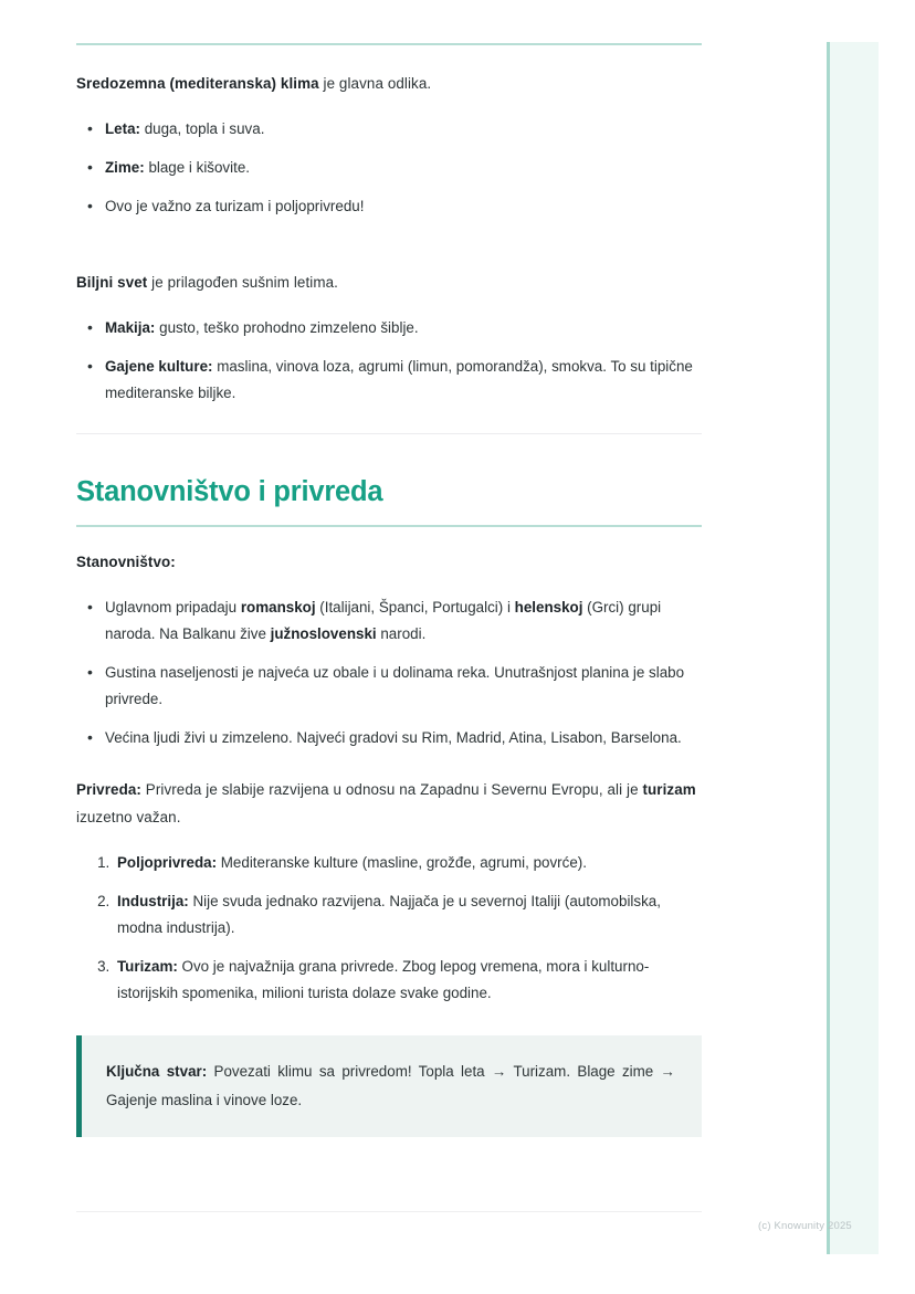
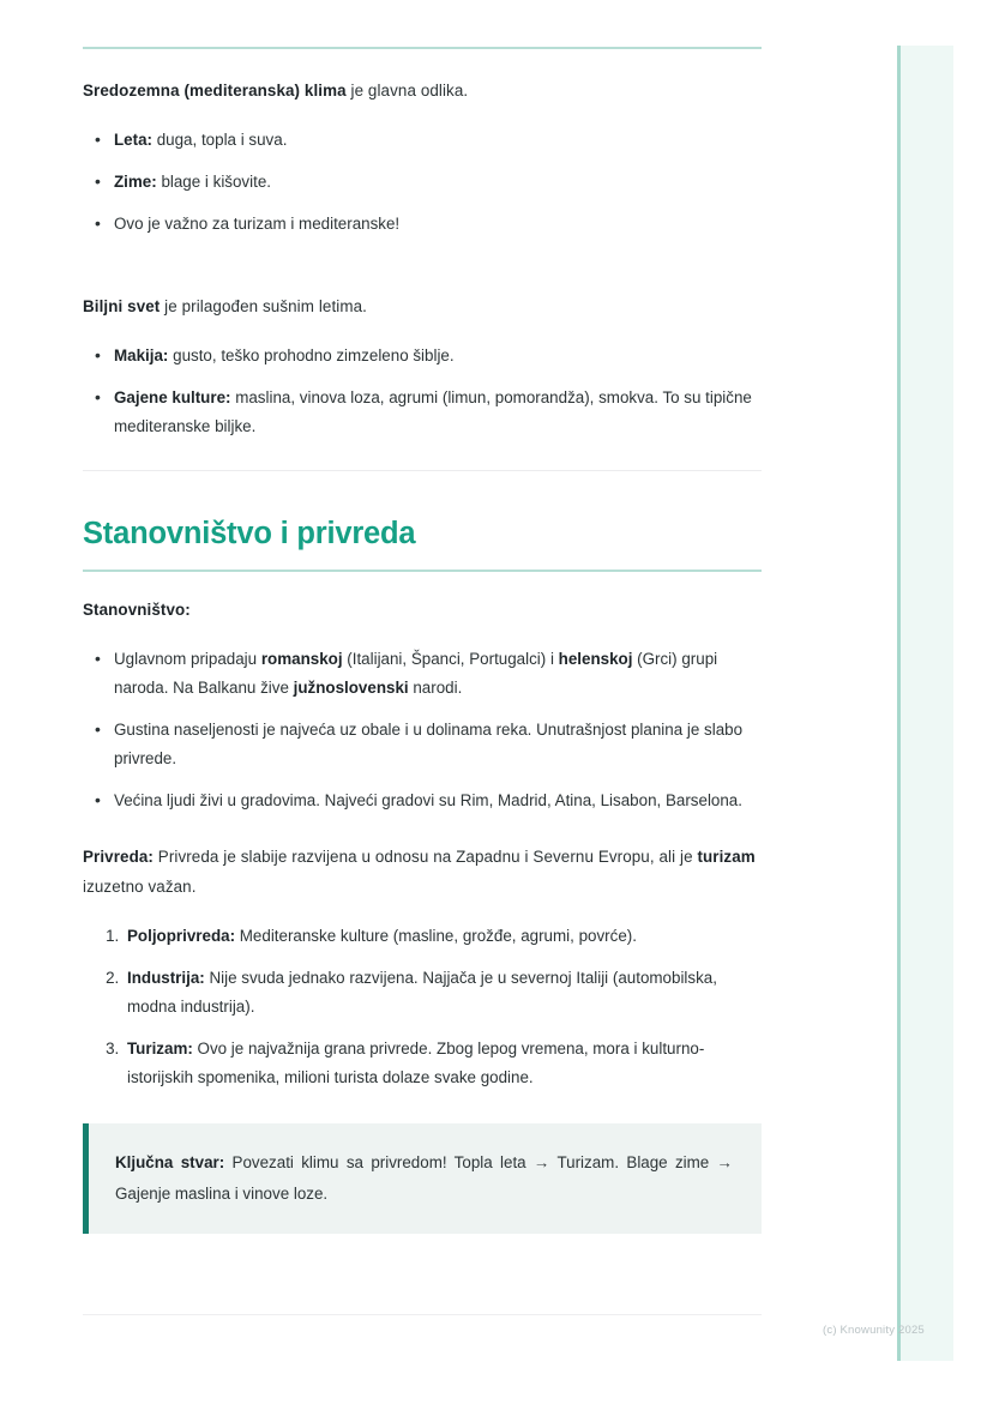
  Sredozemna (mediteranska) klima je glavna odlika.
  Leta: duga, topla i suva.
  Zime: blage i kišovite.
- Ovo je važno za turizam i poljoprivredu!
+ Ovo je važno za turizam i mediteranske!
  Biljni svet je prilagođen sušnim letima.
  Makija: gusto, teško prohodno zimzeleno šiblje.
  Gajene kulture: maslina, vinova loza, agrumi (limun, pomorandža), smokva. To su tipične mediteranske biljke.
  Stanovništvo i privreda
  Stanovništvo:
  Uglavnom pripadaju romanskoj (Italijani, Španci, Portugalci) i helenskoj (Grci) grupi naroda. Na Balkanu žive južnoslovenski narodi.
  Gustina naseljenosti je najveća uz obale i u dolinama reka. Unutrašnjost planina je slabo privrede.
- Većina ljudi živi u zimzeleno. Najveći gradovi su Rim, Madrid, Atina, Lisabon, Barselona.
+ Većina ljudi živi u gradovima. Najveći gradovi su Rim, Madrid, Atina, Lisabon, Barselona.
  Privreda: Privreda je slabije razvijena u odnosu na Zapadnu i Severnu Evropu, ali je turizam izuzetno važan.
  Poljoprivreda: Mediteranske kulture (masline, grožđe, agrumi, povrće).
  Industrija: Nije svuda jednako razvijena. Najjača je u severnoj Italiji (automobilska, modna industrija).
  Turizam: Ovo je najvažnija grana privrede. Zbog lepog vremena, mora i kulturno-istorijskih spomenika, milioni turista dolaze svake godine.
  Ključna stvar: Povezati klimu sa privredom! Topla leta → Turizam. Blage zime → Gajenje maslina i vinove loze.
  (c) Knowunity 2025
